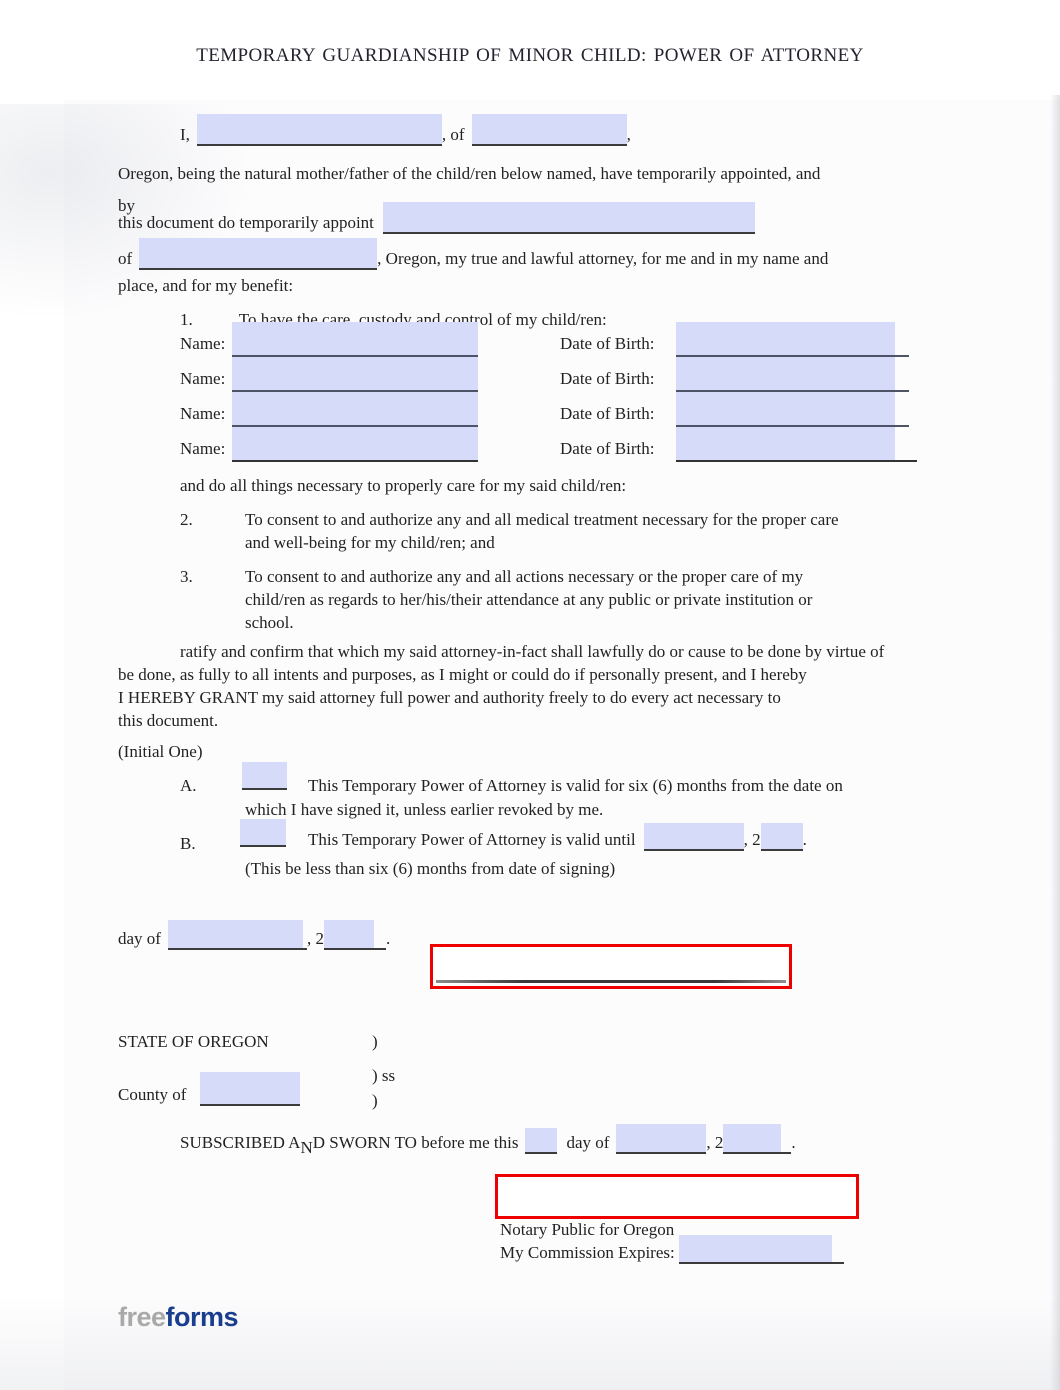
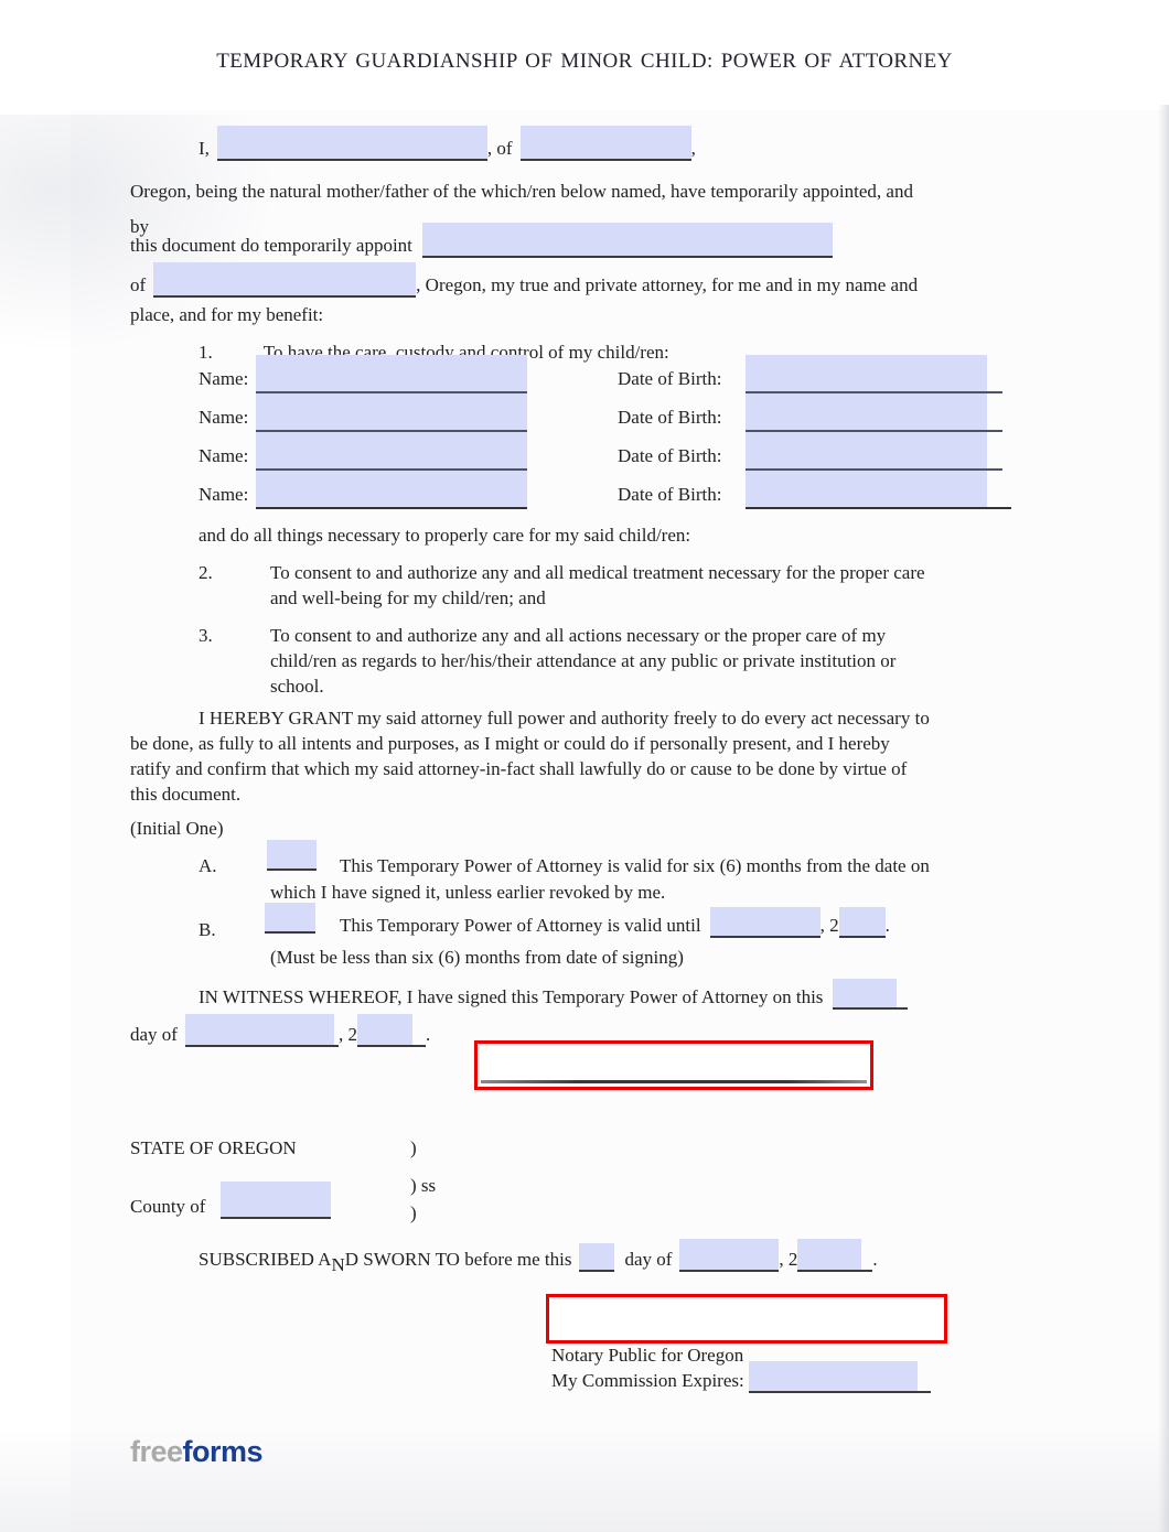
  TEMPORARY GUARDIANSHIP OF MINOR CHILD: POWER OF ATTORNEY
  I,
  , of
  ,
- Oregon, being the natural mother/father of the child/ren below named, have temporarily appointed, and
+ Oregon, being the natural mother/father of the which/ren below named, have temporarily appointed, and
  by
  this document do temporarily appoint
  of
- , Oregon, my true and lawful attorney, for me and in my name and
+ , Oregon, my true and private attorney, for me and in my name and
  place, and for my benefit:
  1.
  To have the care, custody and control of my child/ren:
  Name:
  Date of Birth:
  Name:
  Date of Birth:
  Name:
  Date of Birth:
  Name:
  Date of Birth:
  and do all things necessary to properly care for my said child/ren:
  2.
  To consent to and authorize any and all medical treatment necessary for the proper care
  and well-being for my child/ren; and
  3.
  To consent to and authorize any and all actions necessary or the proper care of my
  child/ren as regards to her/his/their attendance at any public or private institution or
  school.
- ratify and confirm that which my said attorney-in-fact shall lawfully do or cause to be done by virtue of
+ I HEREBY GRANT my said attorney full power and authority freely to do every act necessary to
  be done, as fully to all intents and purposes, as I might or could do if personally present, and I hereby
- I HEREBY GRANT my said attorney full power and authority freely to do every act necessary to
+ ratify and confirm that which my said attorney-in-fact shall lawfully do or cause to be done by virtue of
  this document.
  (Initial One)
  A.
  This Temporary Power of Attorney is valid for six (6) months from the date on
  which I have signed it, unless earlier revoked by me.
  B.
  This Temporary Power of Attorney is valid until
  , 2
  .
- (This be less than six (6) months from date of signing)
+ (Must be less than six (6) months from date of signing)
+ IN WITNESS WHEREOF, I have signed this Temporary Power of Attorney on this
  day of
  , 2
  .
  STATE OF OREGON
  )
  ) ss
  County of
  )
  SUBSCRIBED A
  N
  D SWORN TO before me this
  day of
  , 2
  .
  Notary Public for Oregon
  My Commission Expires:
  freeforms
